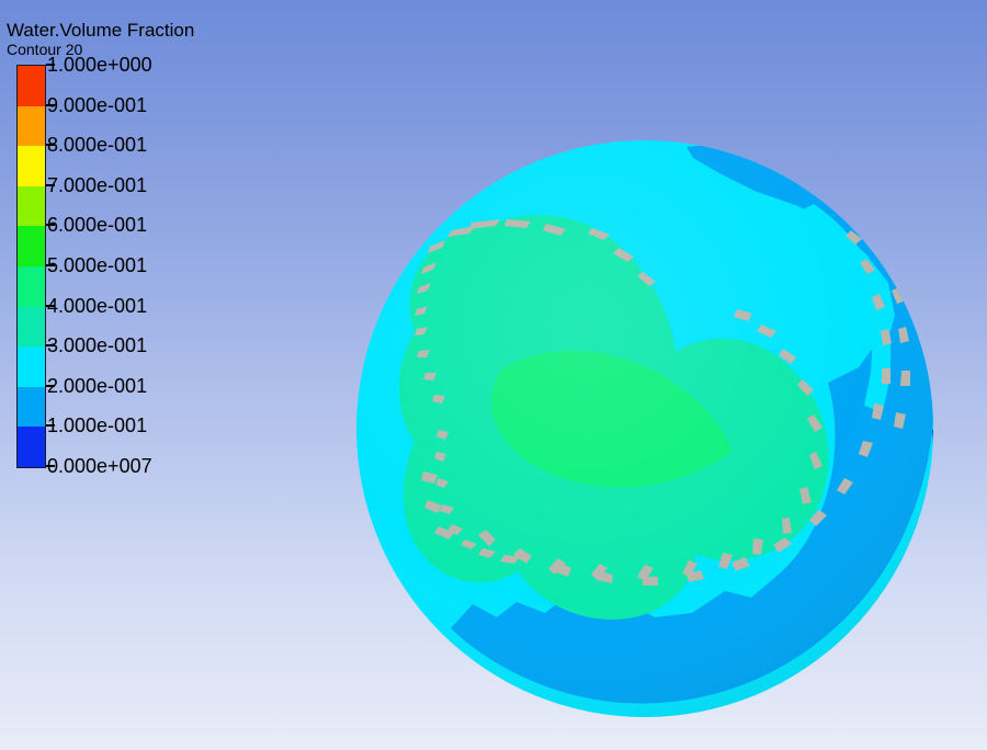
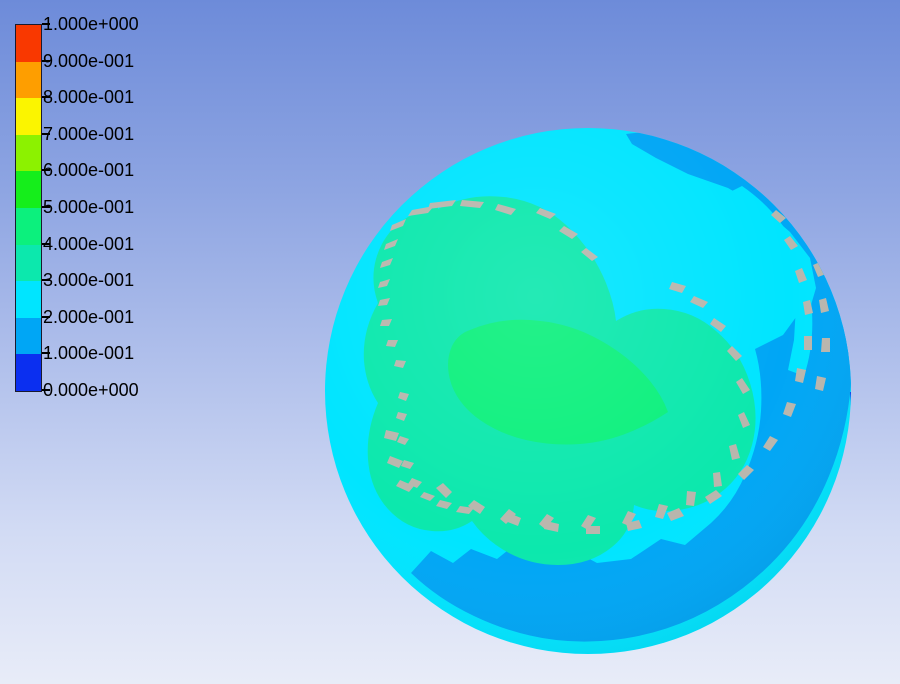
- Water.Volume Fraction
- Contour 20
  1.000e+000
  9.000e-001
  8.000e-001
  7.000e-001
  6.000e-001
  5.000e-001
  4.000e-001
  3.000e-001
  2.000e-001
  1.000e-001
- 0.000e+007
+ 0.000e+000
